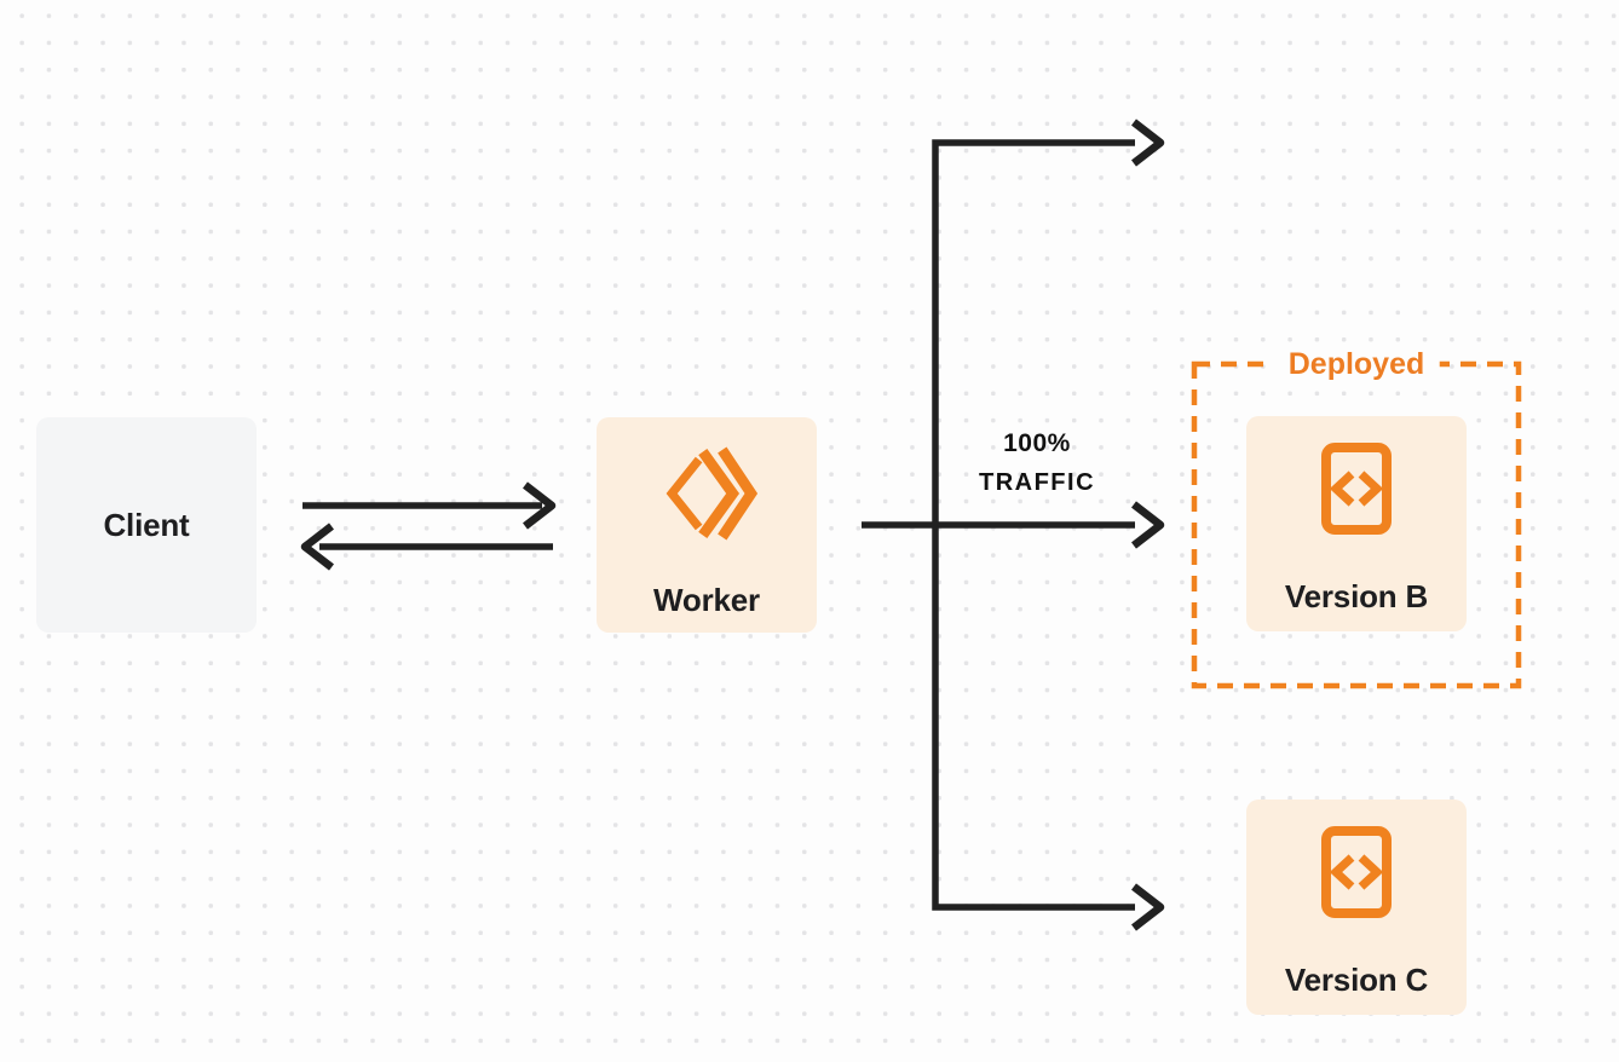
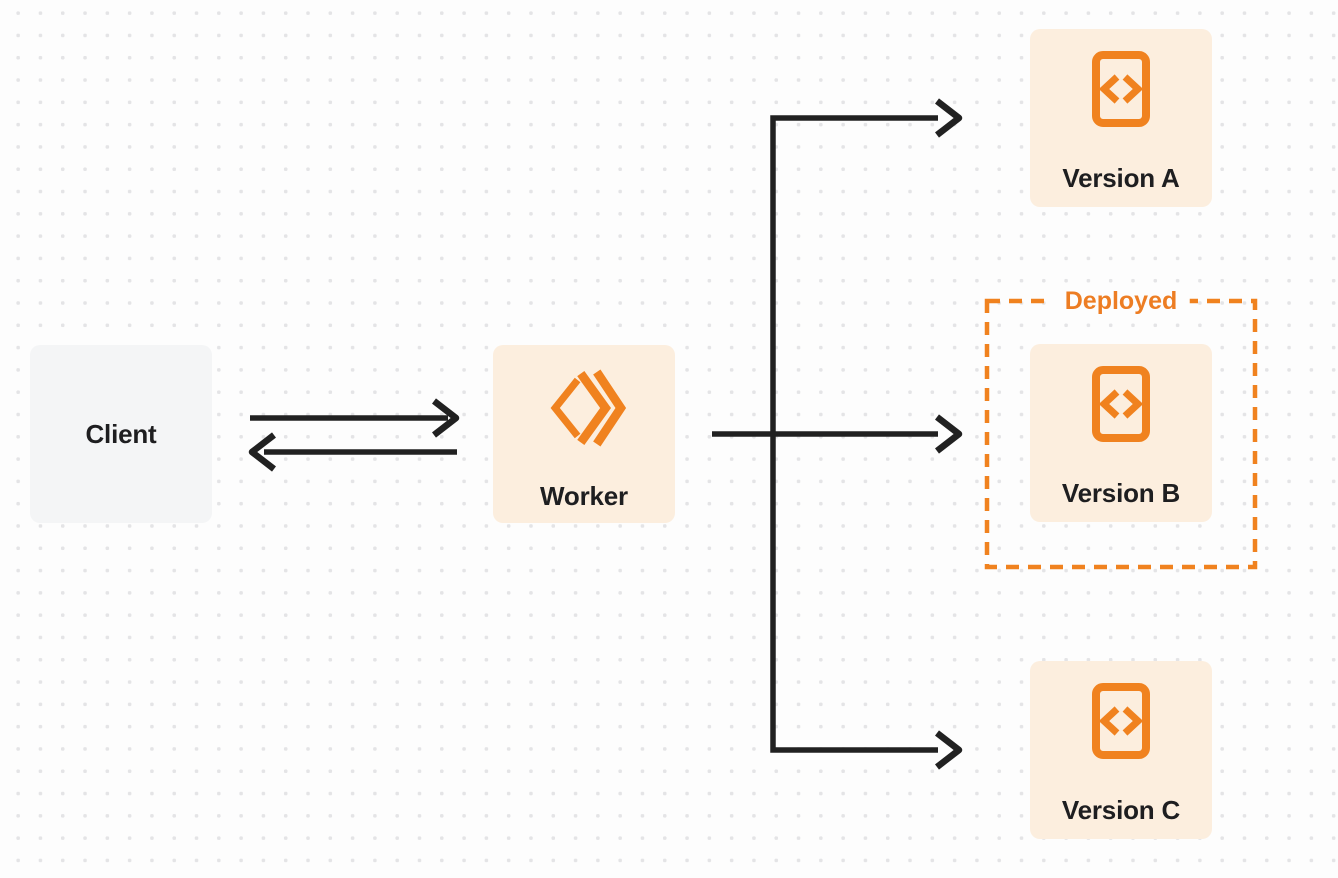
  Client
  Worker
+ Version A
  Version B
  Version C
  Deployed
- 100%
- TRAFFIC
